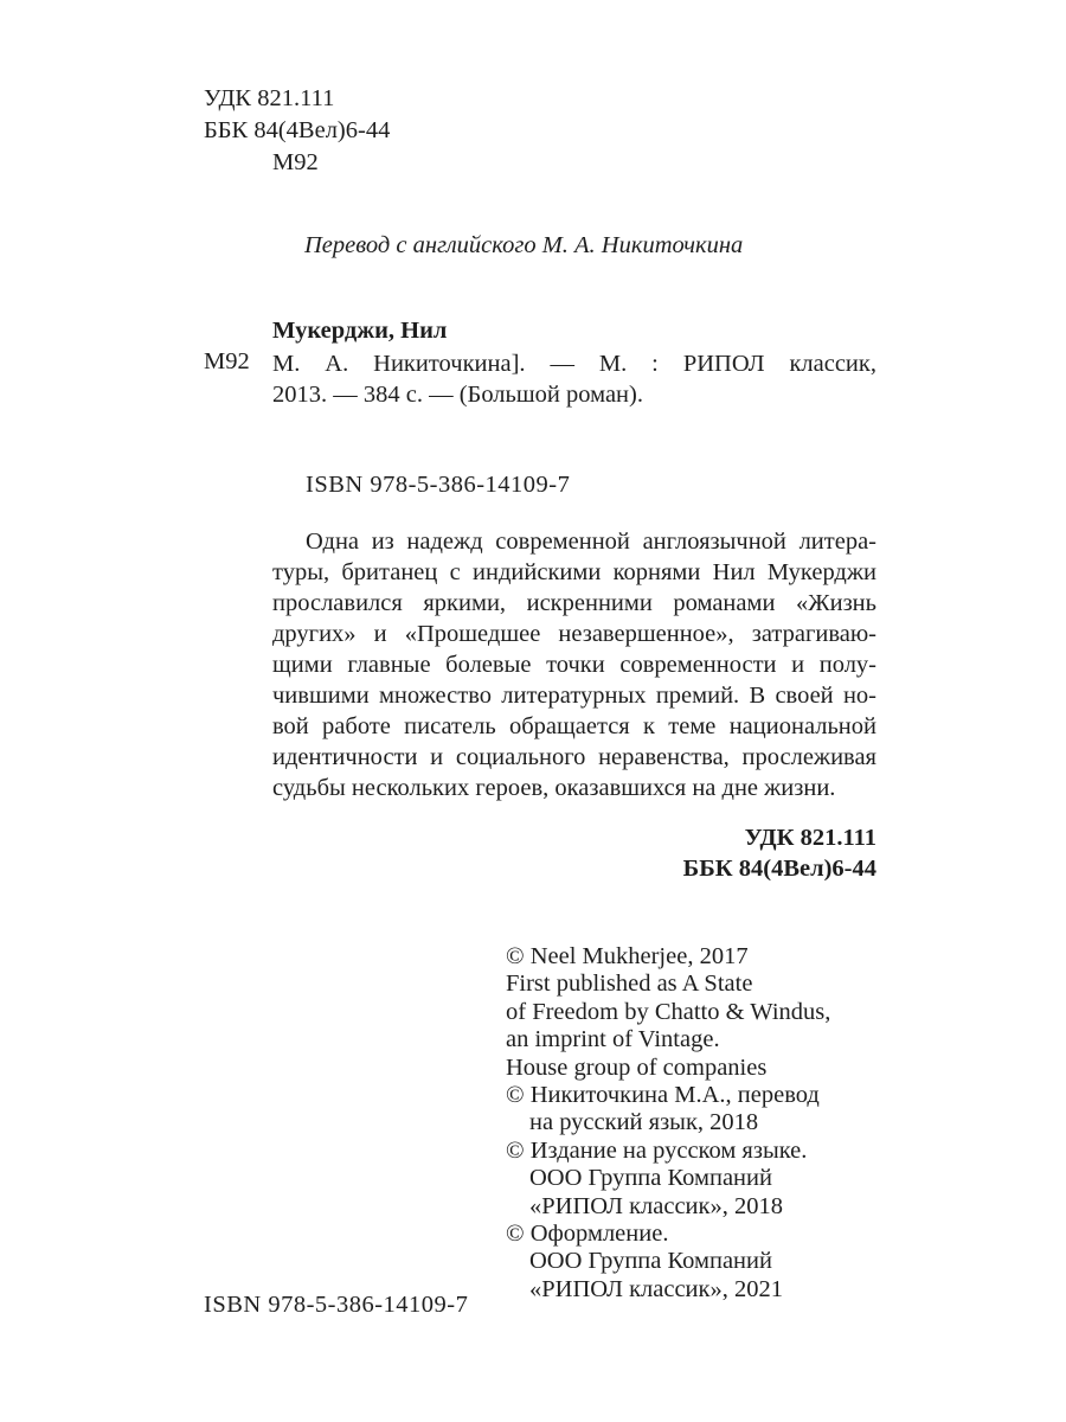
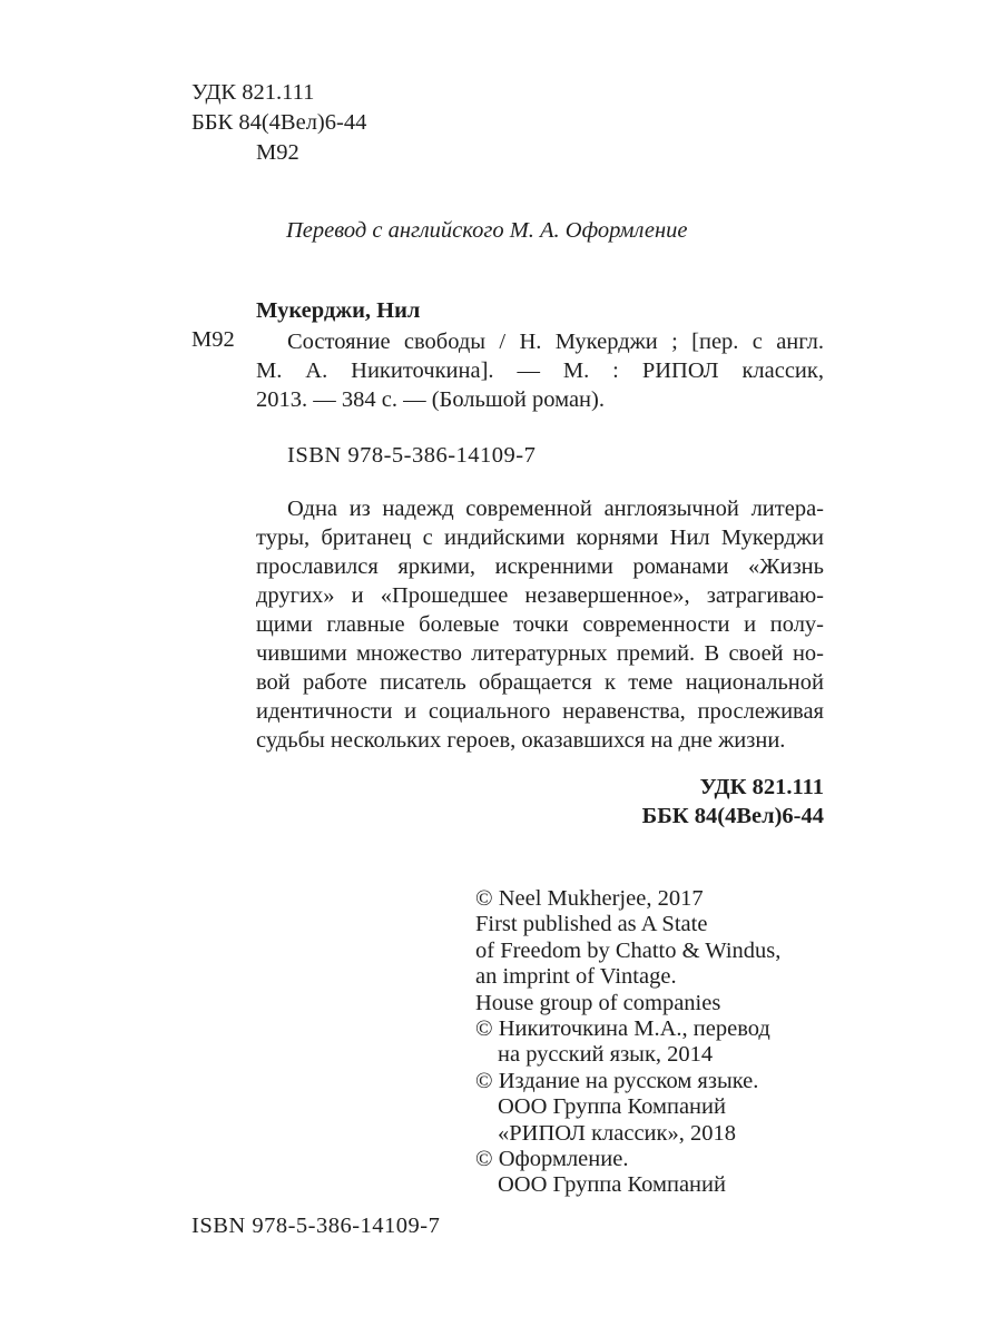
  УДК 821.111
  ББК 84(4Вел)6-44
  М92
- Перевод с английского М. А. Никиточкина
+ Перевод с английского М. А. Оформление
  Мукерджи, Нил
  М92
+ Состояние свободы / Н. Мукерджи ; [пер. с англ.
  М. А. Никиточкина]. — М. : РИПОЛ классик,
  2013. — 384 с. — (Большой роман).
  ISBN 978-5-386-14109-7
  Одна из надежд современной англоязычной литера-
  туры, британец с индийскими корнями Нил Мукерджи
  прославился яркими, искренними романами «Жизнь
  других» и «Прошедшее незавершенное», затрагиваю-
  щими главные болевые точки современности и полу-
  чившими множество литературных премий. В своей но-
  вой работе писатель обращается к теме национальной
  идентичности и социального неравенства, прослеживая
  судьбы нескольких героев, оказавшихся на дне жизни.
  УДК 821.111
  ББК 84(4Вел)6-44
  © Neel Mukherjee, 2017
  First published as A State
  of Freedom by Chatto & Windus,
  an imprint of Vintage.
  House group of companies
  © Никиточкина М.А., перевод
- на русский язык, 2018
+ на русский язык, 2014
  © Издание на русском языке.
  ООО Группа Компаний
  «РИПОЛ классик», 2018
  © Оформление.
  ООО Группа Компаний
- «РИПОЛ классик», 2021
  ISBN 978-5-386-14109-7
